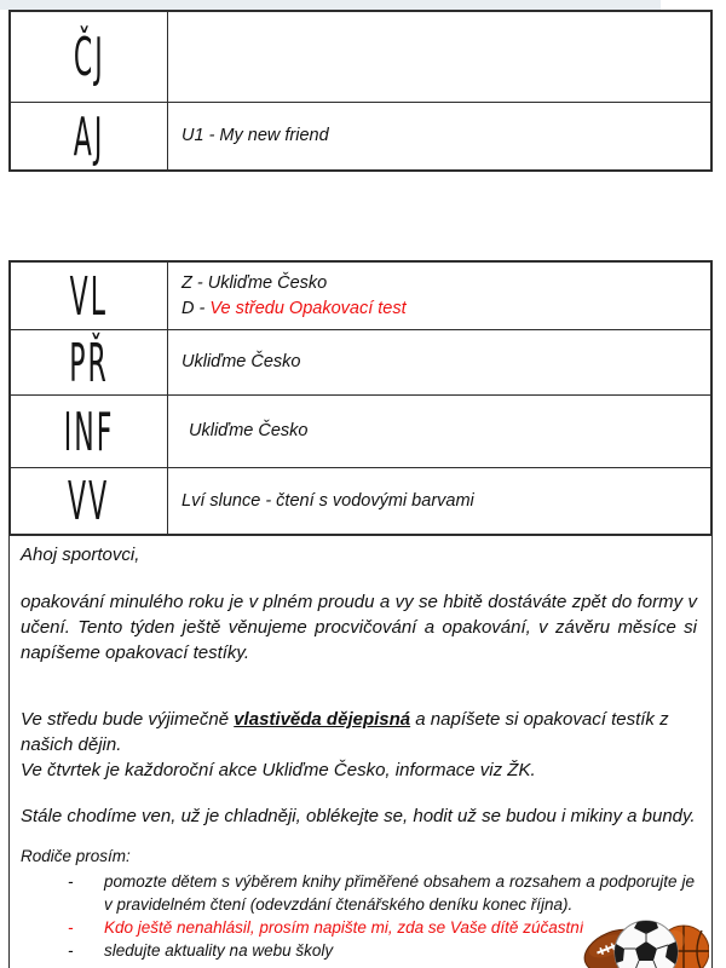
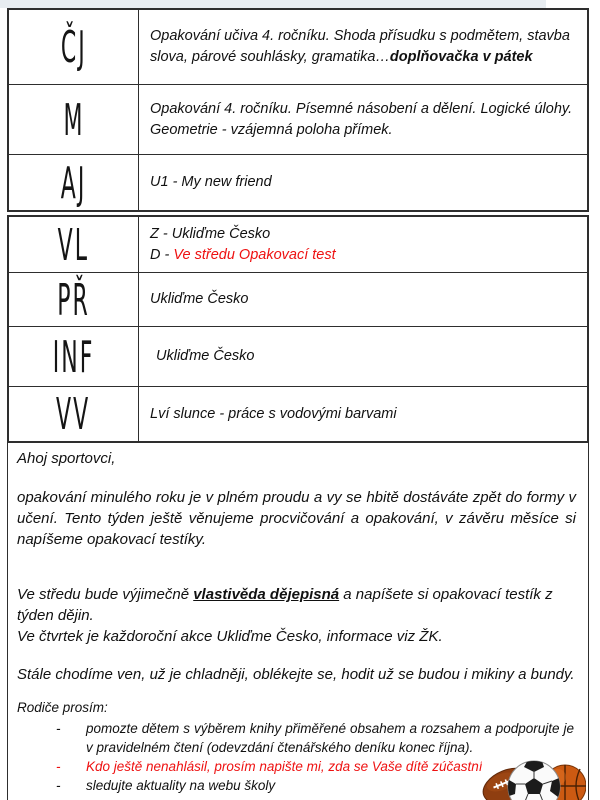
  ČJ
+ Opakování učiva 4. ročníku. Shoda přísudku s podmětem, stavba slova, párové souhlásky, gramatika…doplňovačka v pátek
+ M
+ Opakování 4. ročníku. Písemné násobení a dělení. Logické úlohy. Geometrie - vzájemná poloha přímek.
  AJ
  U1 - My new friend
  VL
  Z - Ukliďme Česko
  D - Ve středu Opakovací test
  PŘ
  Ukliďme Česko
  INF
  Ukliďme Česko
  VV
- Lví slunce - čtení s vodovými barvami
+ Lví slunce - práce s vodovými barvami
  Ahoj sportovci,
  opakování minulého roku je v plném proudu a vy se hbitě dostáváte zpět do formy v učení. Tento týden ještě věnujeme procvičování a opakování, v závěru měsíce si napíšeme opakovací testíky.
- Ve středu bude výjimečně vlastivěda dějepisná a napíšete si opakovací testík z našich dějin.
+ Ve středu bude výjimečně vlastivěda dějepisná a napíšete si opakovací testík z týden dějin.
  Ve čtvrtek je každoroční akce Ukliďme Česko, informace viz ŽK.
  Stále chodíme ven, už je chladněji, oblékejte se, hodit už se budou i mikiny a bundy.
  Rodiče prosím:
  -
  pomozte dětem s výběrem knihy přiměřené obsahem a rozsahem a podporujte je v pravidelném čtení (odevzdání čtenářského deníku konec října).
  -
  Kdo ještě nenahlásil, prosím napište mi, zda se Vaše dítě zúčastní
  -
  sledujte aktuality na webu školy
